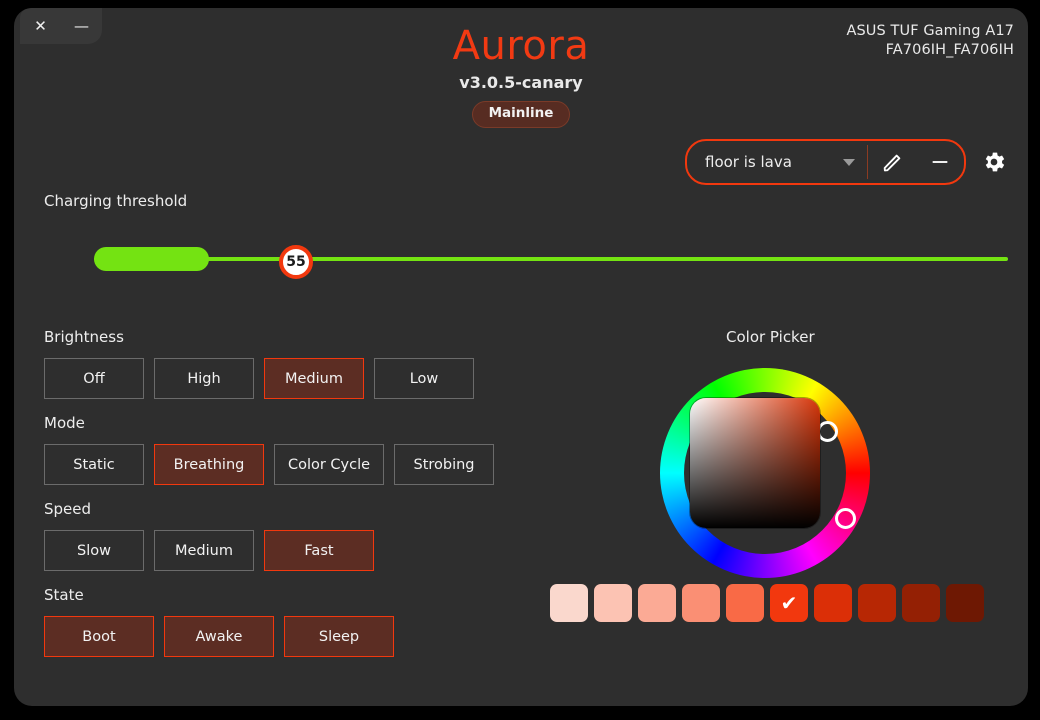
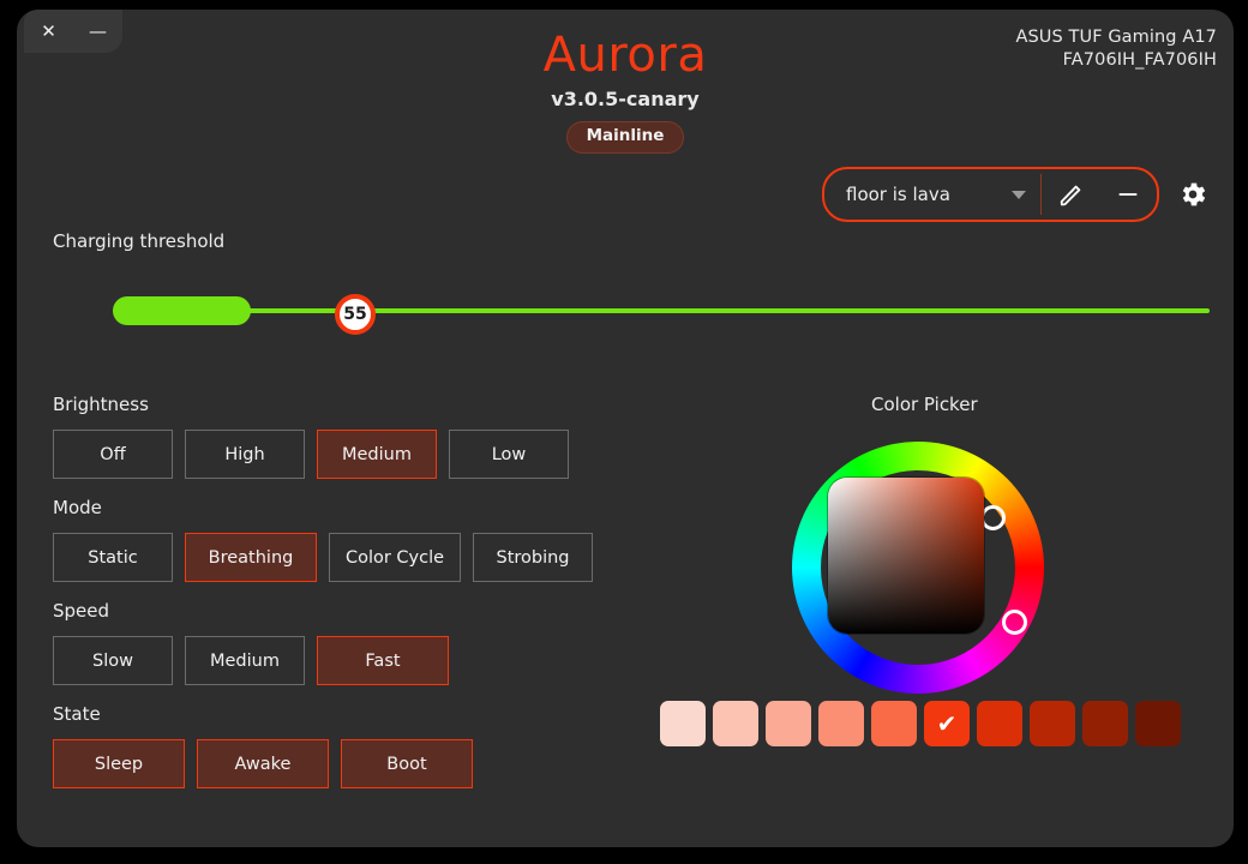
  ✕
  —
  ASUS TUF Gaming A17
  FA706IH_FA706IH
  Aurora
  v3.0.5-canary
  Mainline
  floor is lava
  Charging threshold
  55
  Brightness
  Off
  High
  Medium
  Low
  Mode
  Static
  Breathing
  Color Cycle
  Strobing
  Speed
  Slow
  Medium
  Fast
  State
- Boot
+ Sleep
  Awake
- Sleep
+ Boot
  Color Picker
  ✔
